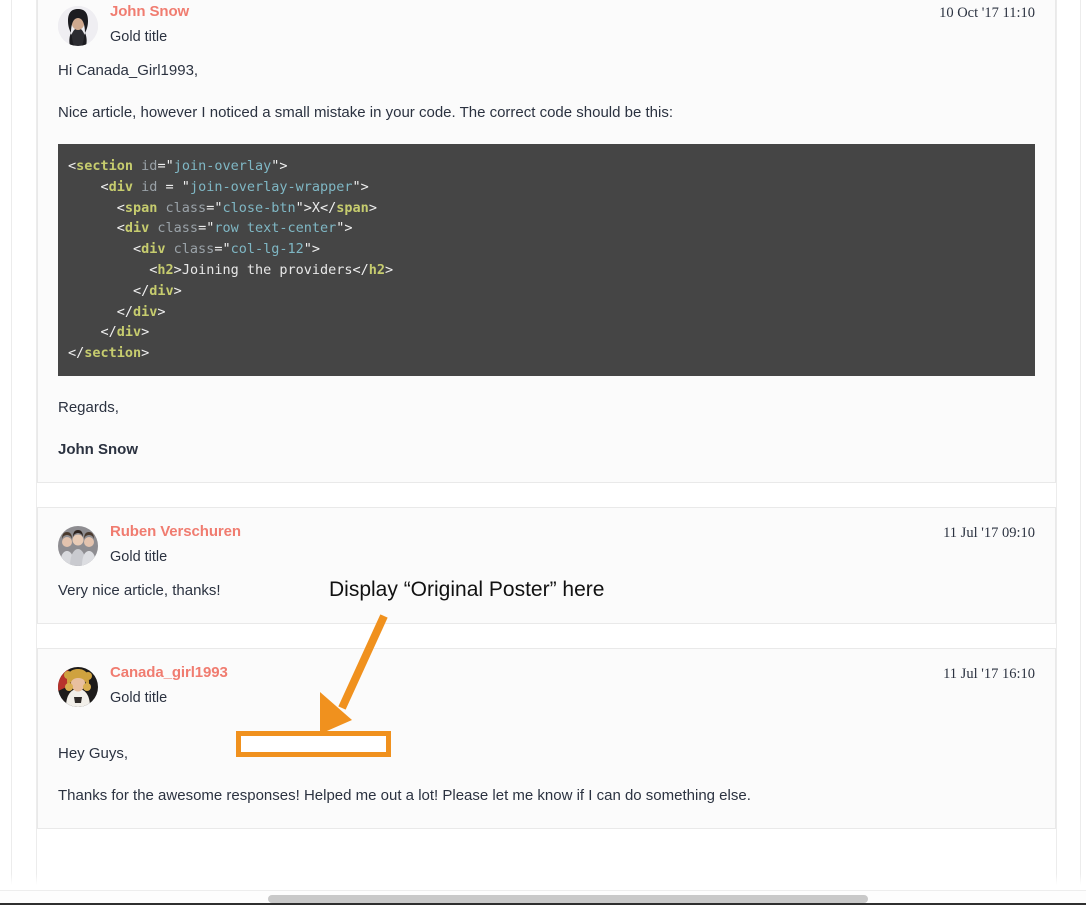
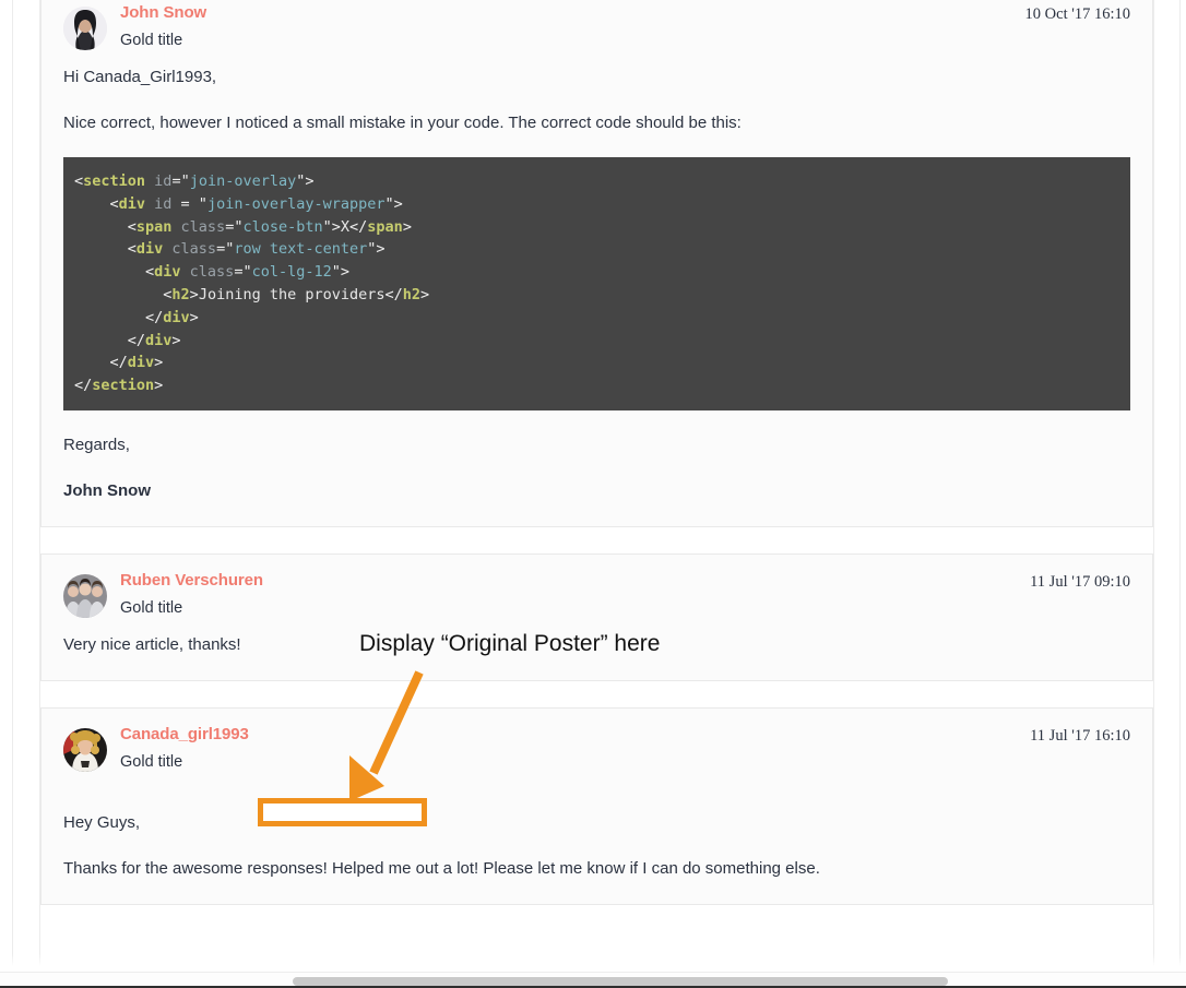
  John Snow
  Gold title
- 10 Oct '17 11:10
+ 10 Oct '17 16:10
  Hi Canada_Girl1993,
- Nice article, however I noticed a small mistake in your code. The correct code should be this:
+ Nice correct, however I noticed a small mistake in your code. The correct code should be this:
  <section id="join-overlay"> <div id = "join-overlay-wrapper"> <span class="close-btn">X</span> <div class="row text-center"> <div class="col-lg-12"> <h2>Joining the providers</h2> </div> </div> </div> </section>
  Regards,
  John Snow
  Ruben Verschuren
  Gold title
  11 Jul '17 09:10
  Very nice article, thanks!
  Canada_girl1993
  Gold title
  11 Jul '17 16:10
  Hey Guys,
  Thanks for the awesome responses! Helped me out a lot! Please let me know if I can do something else.
  Display “Original Poster” here
